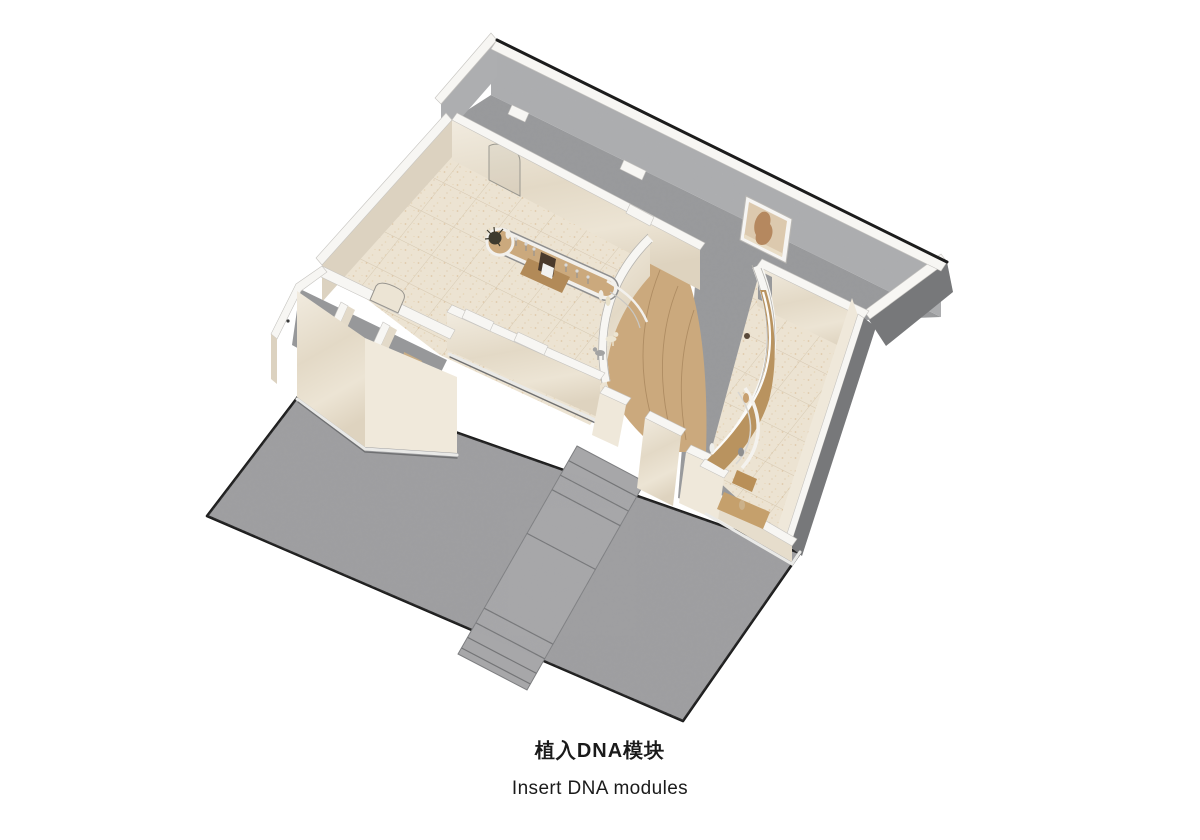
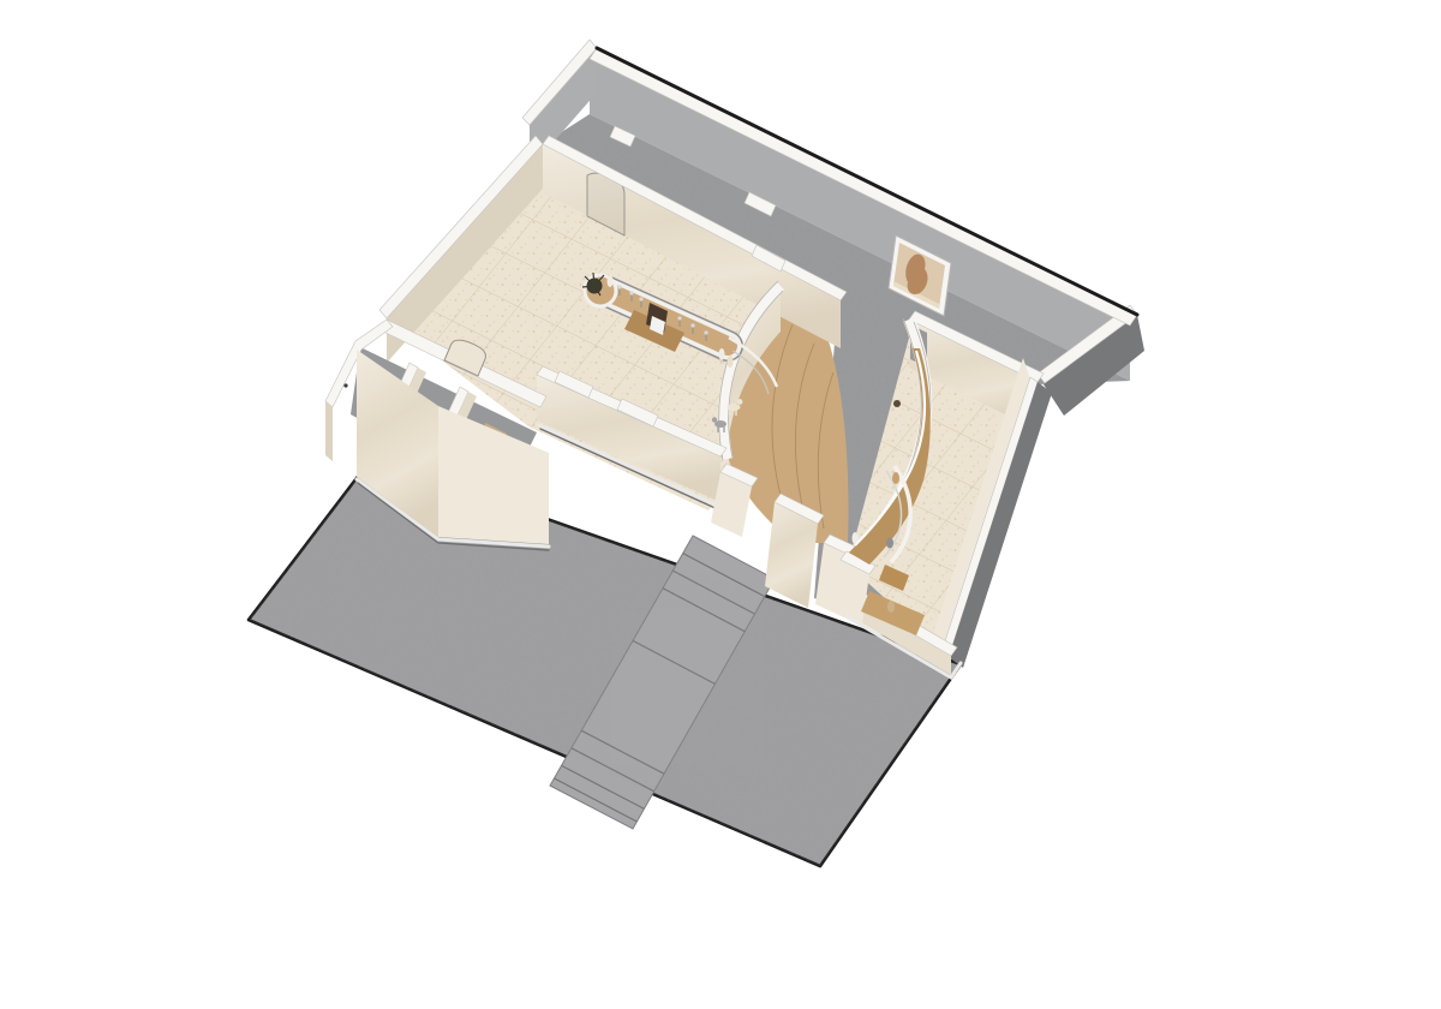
- 植入DNA模块
- Insert DNA modules
